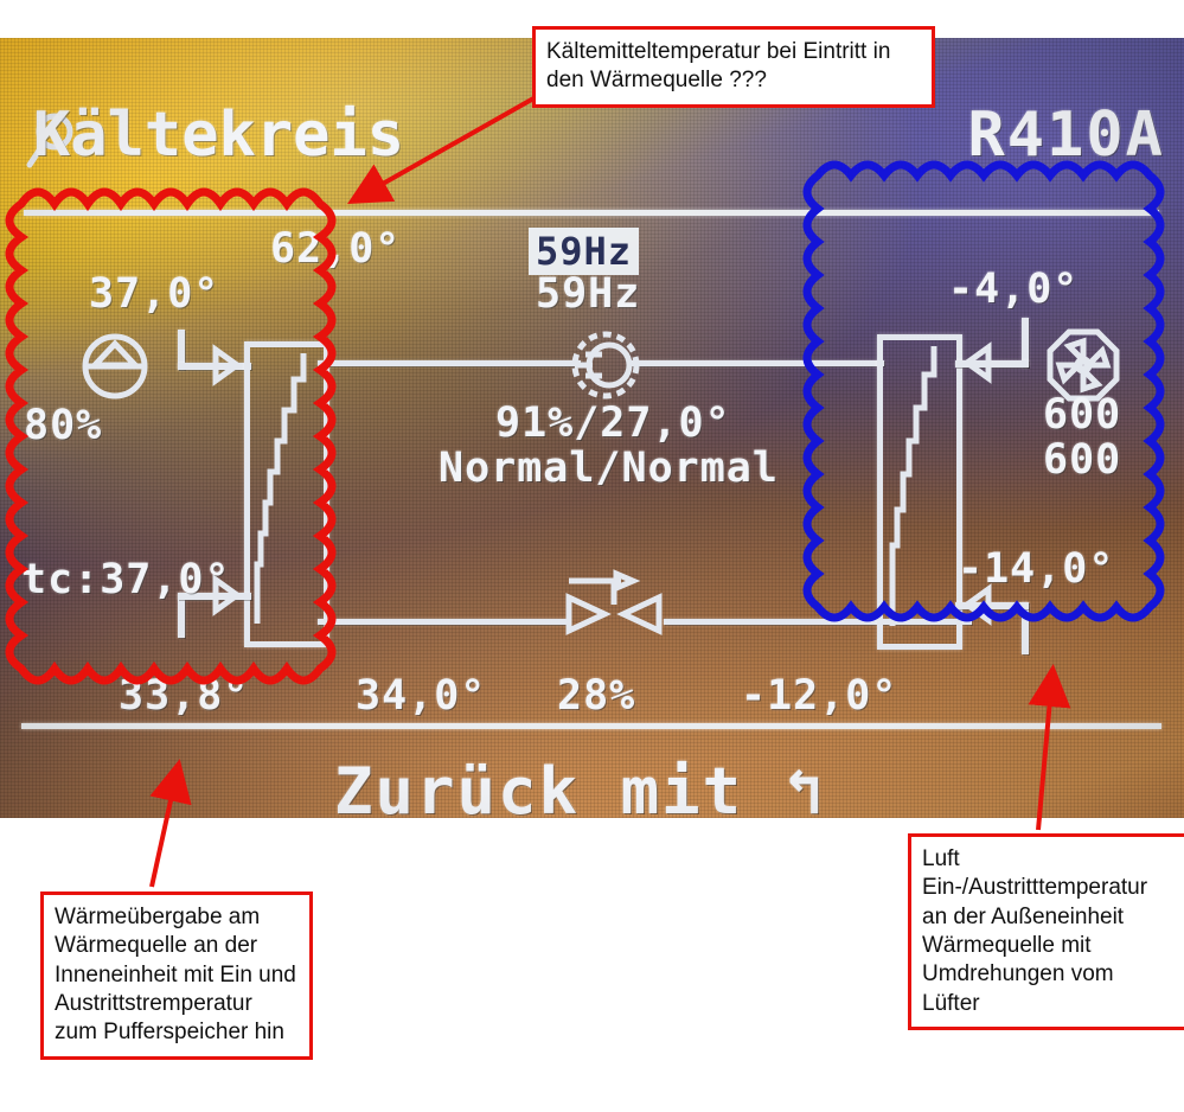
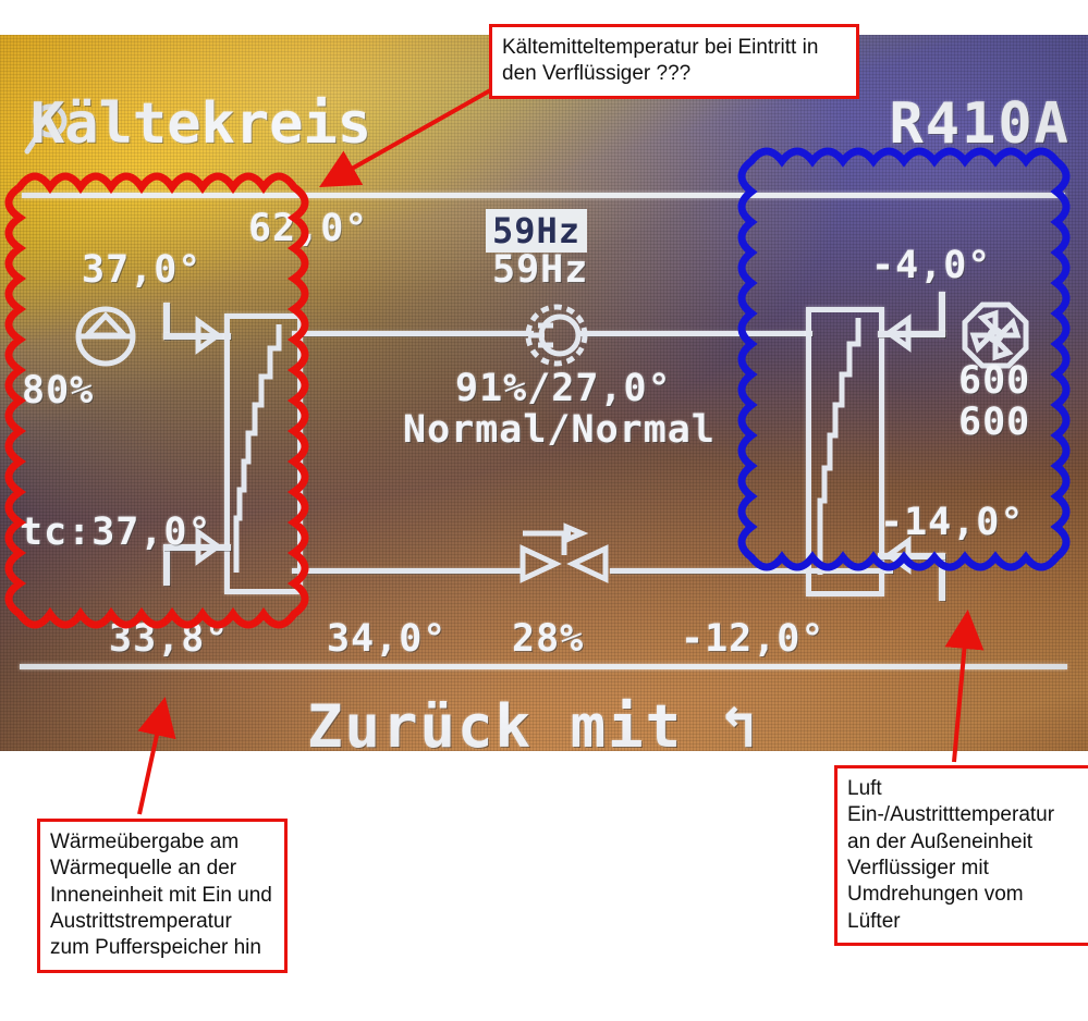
- Kältemitteltemperatur bei Eintritt in den Wärmequelle ???
+ Kältemitteltemperatur bei Eintritt in den Verflüssiger ???
  Wärmeübergabe am Wärmequelle an der Inneneinheit mit Ein und Austrittstremperatur zum Pufferspeicher hin
- Luft Ein-/Austritttemperatur an der Außeneinheit Wärmequelle mit Umdrehungen vom Lüfter
+ Luft Ein-/Austritttemperatur an der Außeneinheit Verflüssiger mit Umdrehungen vom Lüfter
